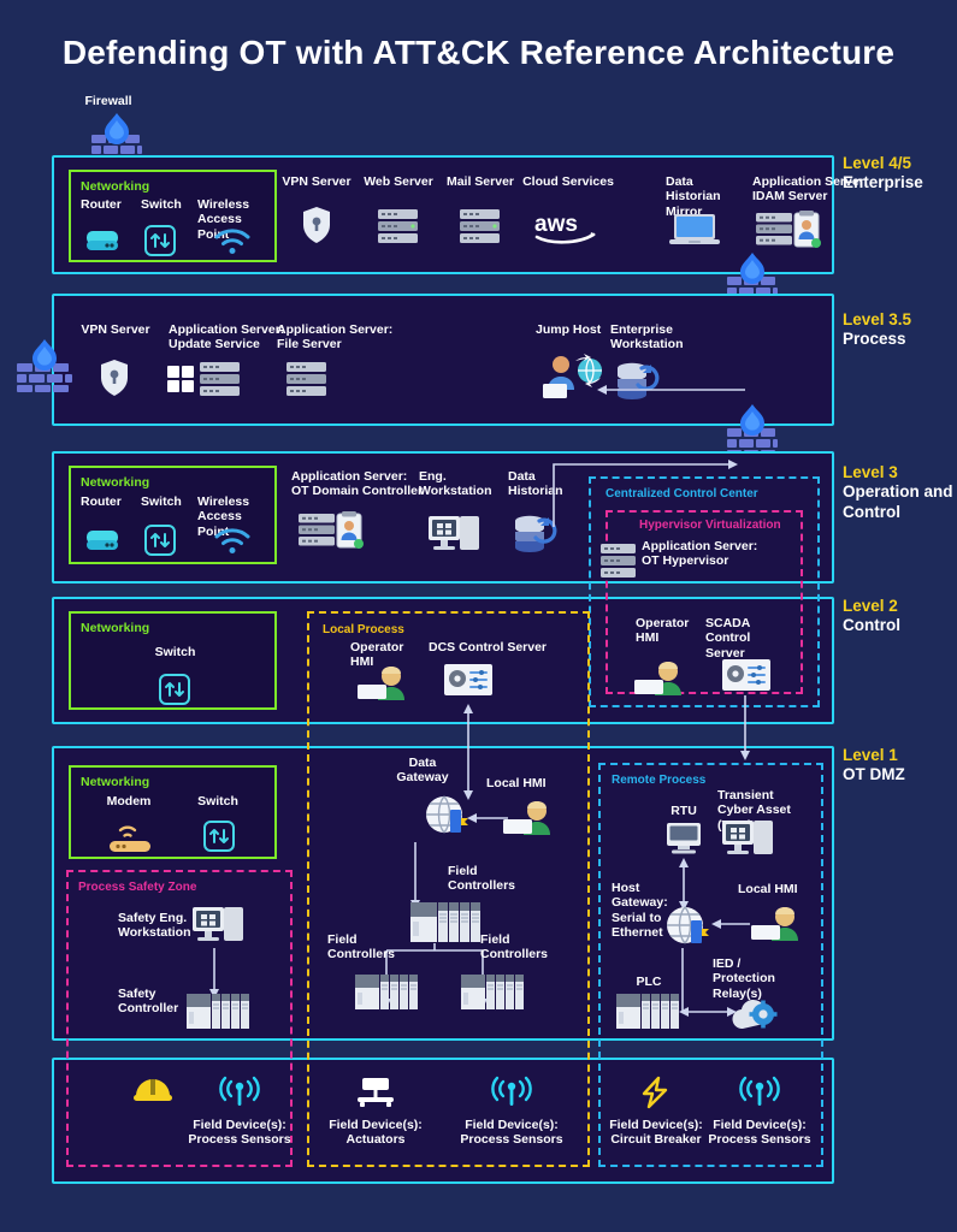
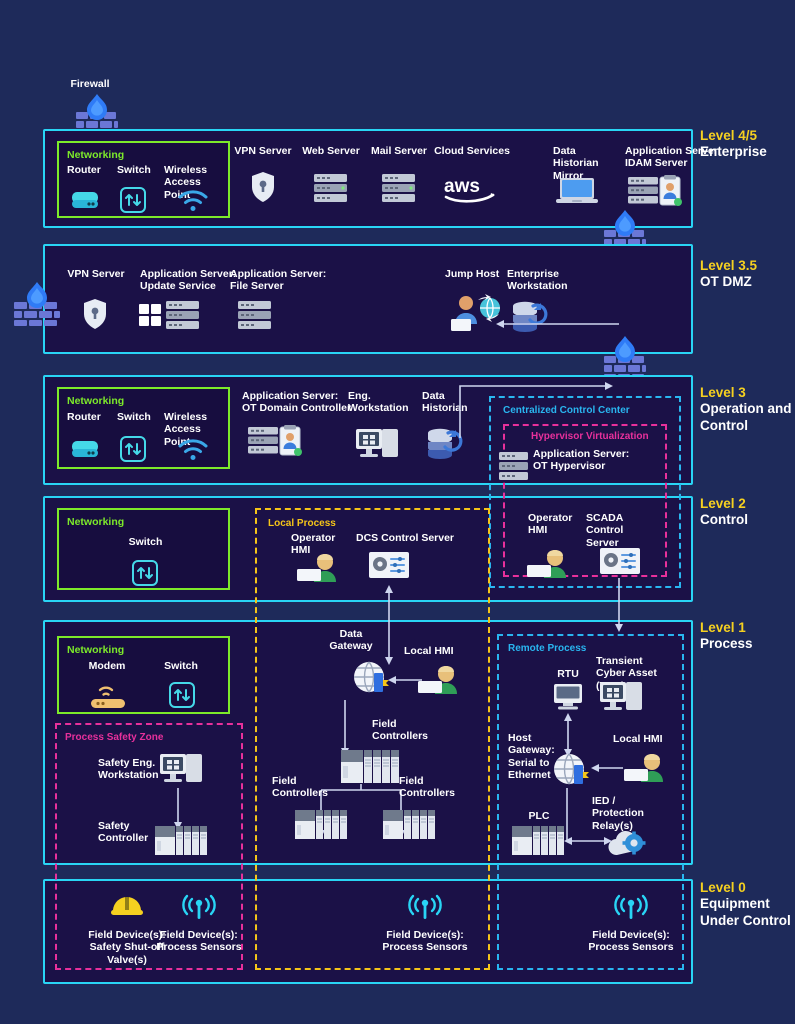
- Defending OT with ATT&CK Reference Architecture
  Firewall
  Networking
  Router
  Switch
  Wireless Access Poit
  VPN Server
  Web Server
  Mail Server
  Cloud Services
  aws
  Data Historian Mirror
  Application Server: IDAM Server
  Level 4/5
  Enterprise
  VPN Server
  Application Server: Update Service
  Application Server: File Server
  Jump Host
  Enterprise Workstation
  Level 3.5
- Process
+ OT DMZ
  Networking
  Router
  Switch
  Wireless Access Poi
  Application Server: OT Domain Controller
  Eng. Workstation
  Data Historian
  Level 3
  Operation and Control
  Networking
  Switch
  Level 2
  Control
  Networking
  Modem
  Switch
  Level 1
- OT DMZ
+ Process
+ Level 0
+ Equipment Under Control
  Centralized Control Center
  Hypervisor Virtualization
  Application Server: OT Hypervisor
  Operator HMI
  SCADA Control Server
  Local Process
  Operator HMI
  DCS Control Server
  Data Gateway
  Local HMI
  Field Controllers
  Field Controllers
  Field Controllers
  Process Safety Zone
  Safety Eng. Workstation
  Safety Controller
  Remote Process
  RTU
  Transient Cyber Asset (
  Host Gateway: Serial to Ethernet
  Local HMI
  IED / Protection Relay(s)
  PLC
+ Field Device(s): Safety Shut-off Valve(s)
  Field Device(s): Process Sensors
- Field Device(s): Actuators
  Field Device(s): Process Sensors
- Field Device(s): Circuit Breaker
  Field Device(s): Process Sensors
